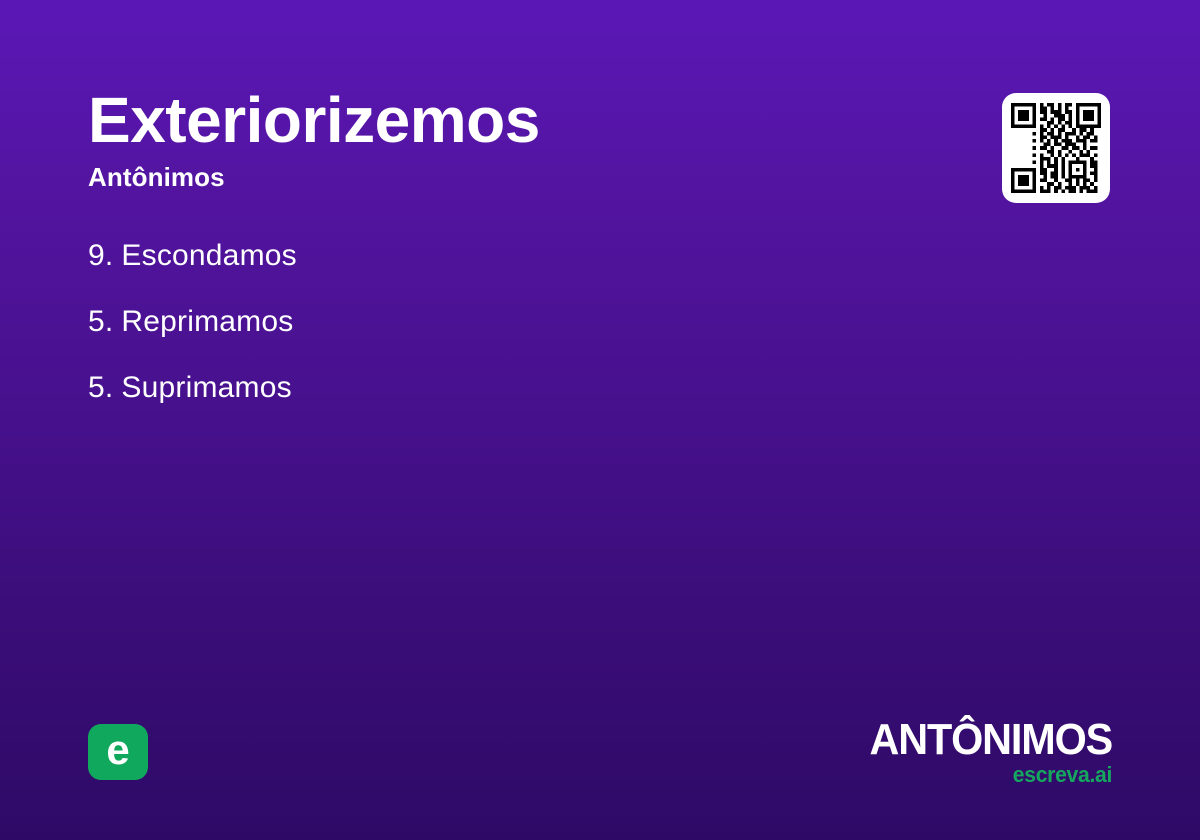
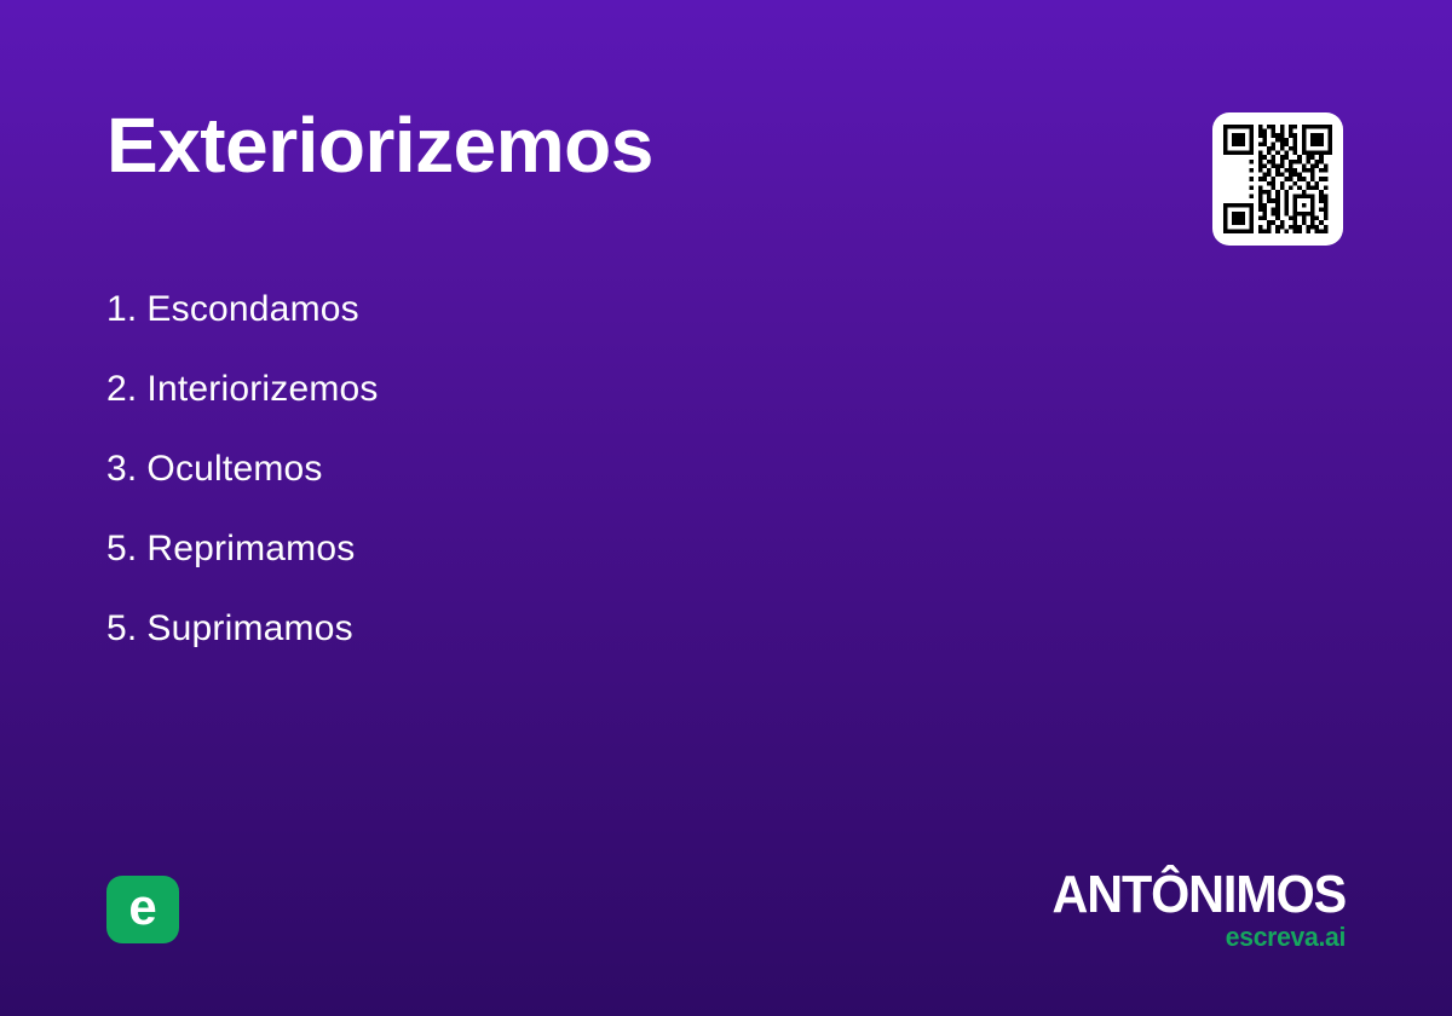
  Exteriorizemos
- Antônimos
- 9. Escondamos
+ 1. Escondamos
+ 2. Interiorizemos
+ 3. Ocultemos
  5. Reprimamos
  5. Suprimamos
  e
  ANTÔNIMOS
  escreva.ai
